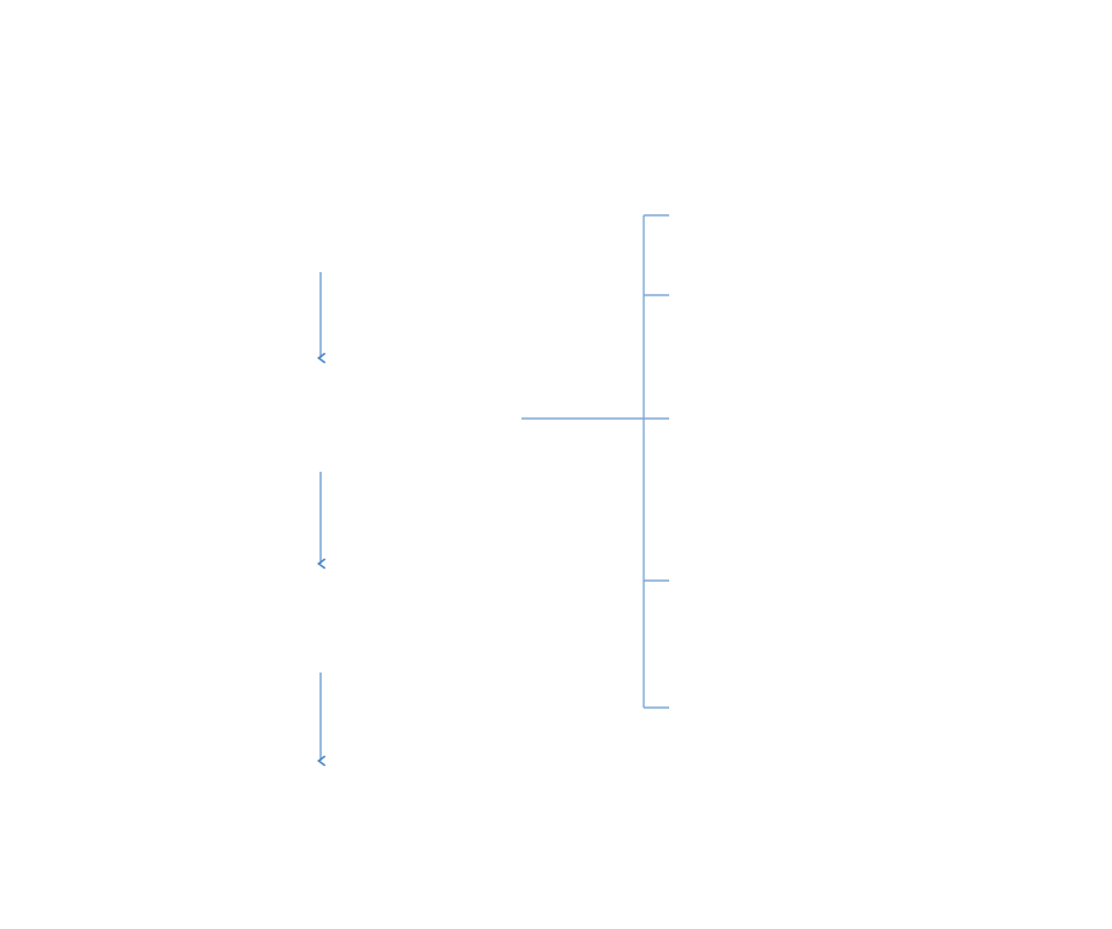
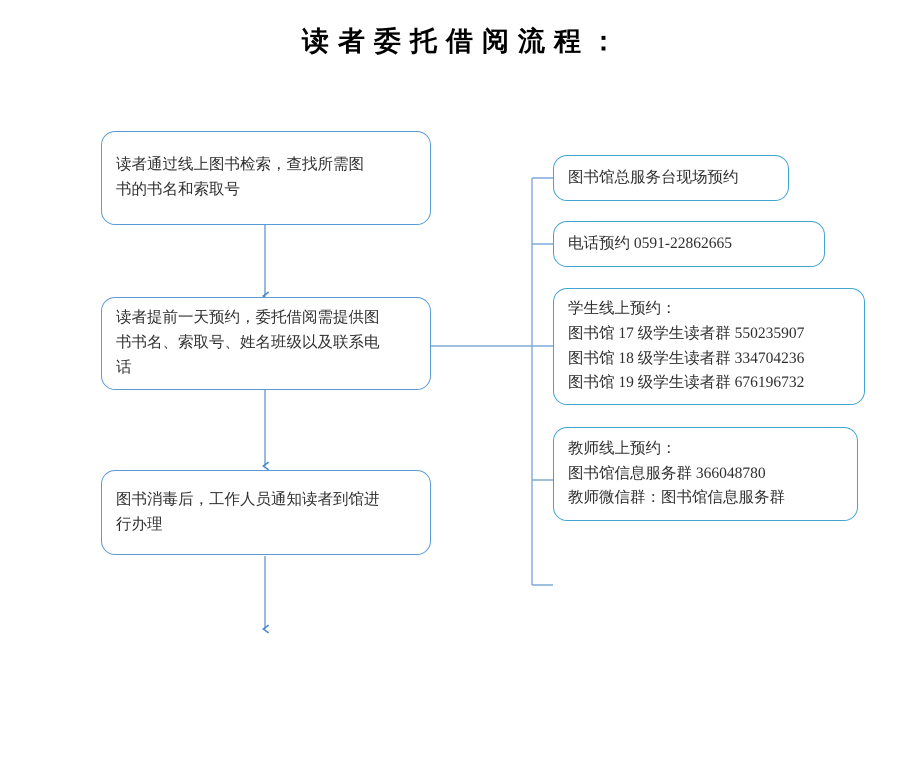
+ 读者委托借阅流程：
+ 读者通过线上图书检索，查找所需图
+ 书的书名和索取号
+ 读者提前一天预约，委托借阅需提供图
+ 书书名、索取号、姓名班级以及联系电
+ 话
+ 图书消毒后，工作人员通知读者到馆进
+ 行办理
+ 图书馆总服务台现场预约
+ 电话预约 0591-22862665
+ 学生线上预约：
+ 图书馆 17 级学生读者群 550235907
+ 图书馆 18 级学生读者群 334704236
+ 图书馆 19 级学生读者群 676196732
+ 教师线上预约：
+ 图书馆信息服务群 366048780
+ 教师微信群：图书馆信息服务群
